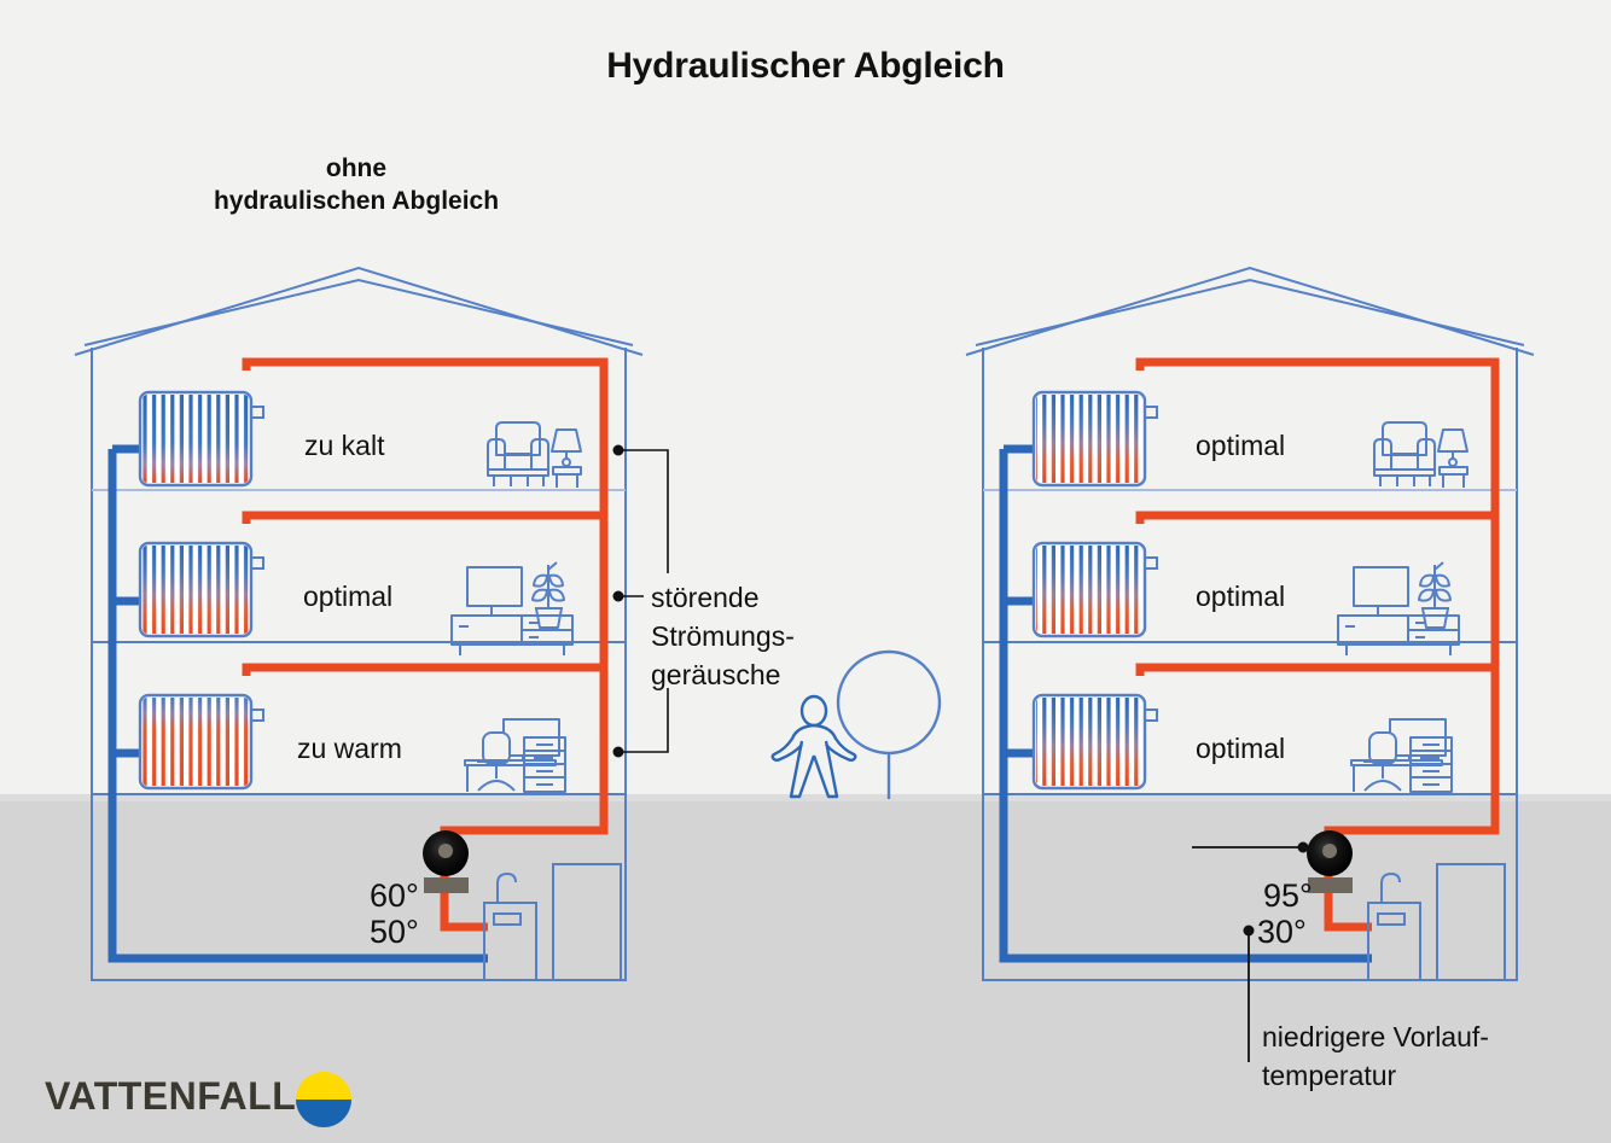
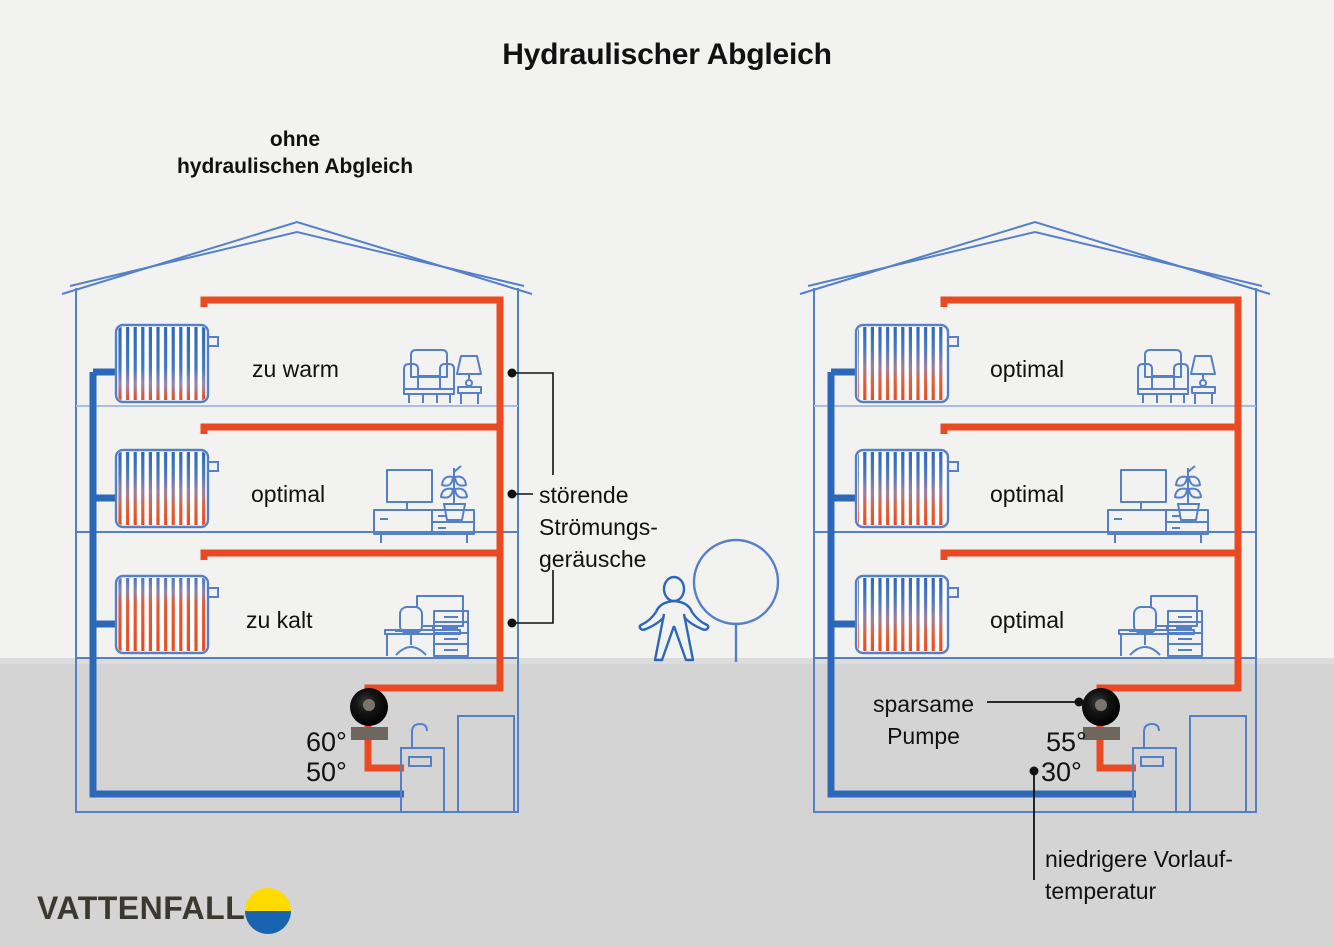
  Hydraulischer Abgleich
  ohne
  hydraulischen Abgleich
- zu kalt
+ zu warm
  optimal
- zu warm
+ zu kalt
  optimal
  optimal
  optimal
  störende
  Strömungs-
  geräusche
+ sparsame
+ Pumpe
  niedrigere Vorlauf-
  temperatur
  60°
  50°
- 95°
+ 55°
  30°
  VATTENFALL
